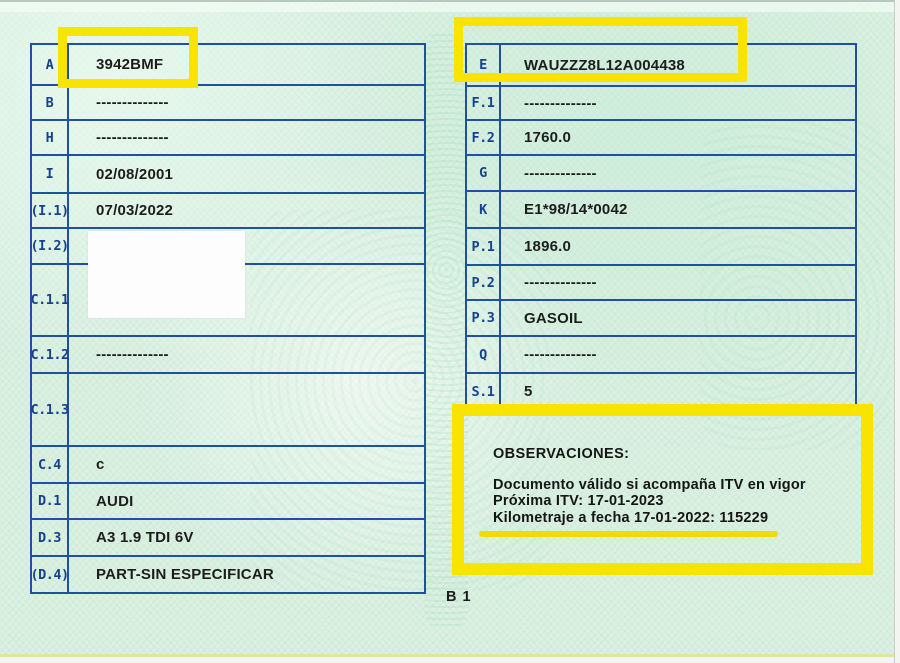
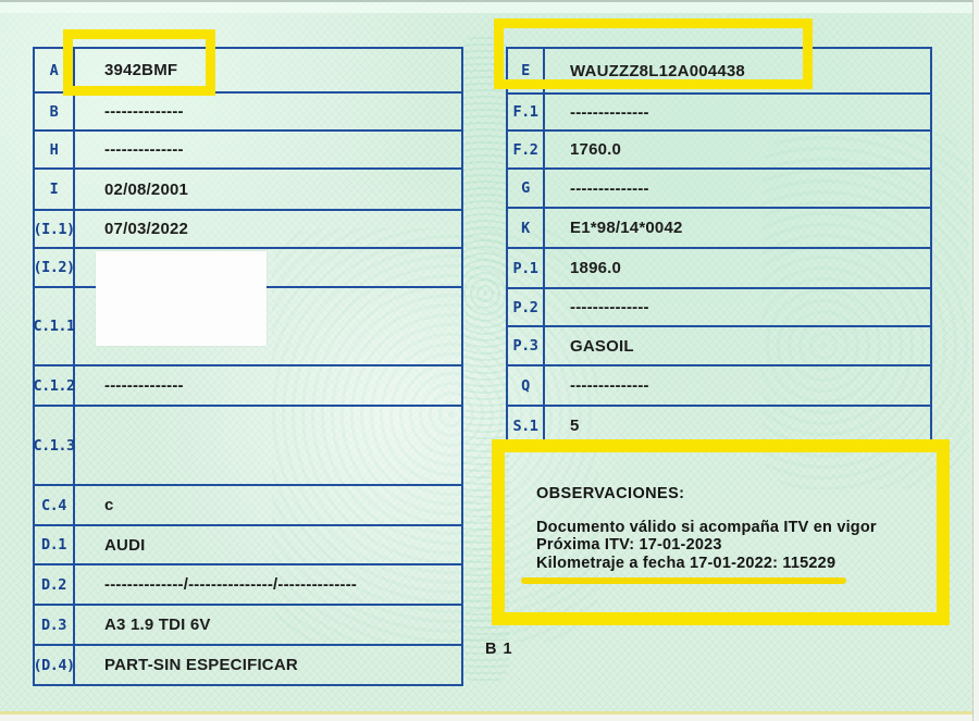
  A
  3942BMF
  B
  --------------
  H
  --------------
  I
  02/08/2001
  (I.1)
  07/03/2022
  (I.2)
  C.1.1
  C.1.2
  --------------
  C.1.3
  C.4
  c
  D.1
  AUDI
+ D.2
+ --------------/---------------/--------------
  D.3
  A3 1.9 TDI 6V
  (D.4)
  PART-SIN ESPECIFICAR
  E
  WAUZZZ8L12A004438
  F.1
  --------------
  F.2
  1760.0
  G
  --------------
  K
  E1*98/14*0042
  P.1
  1896.0
  P.2
  --------------
  P.3
  GASOIL
  Q
  --------------
  S.1
  5
  OBSERVACIONES:
  Documento válido si acompaña ITV en vigor
  Próxima ITV: 17-01-2023
  Kilometraje a fecha 17-01-2022: 115229
  B 1
